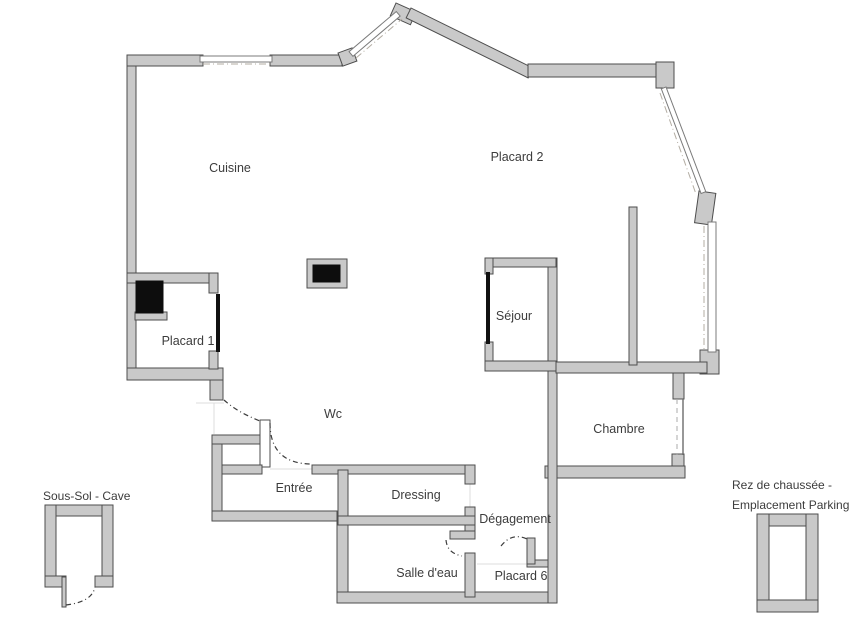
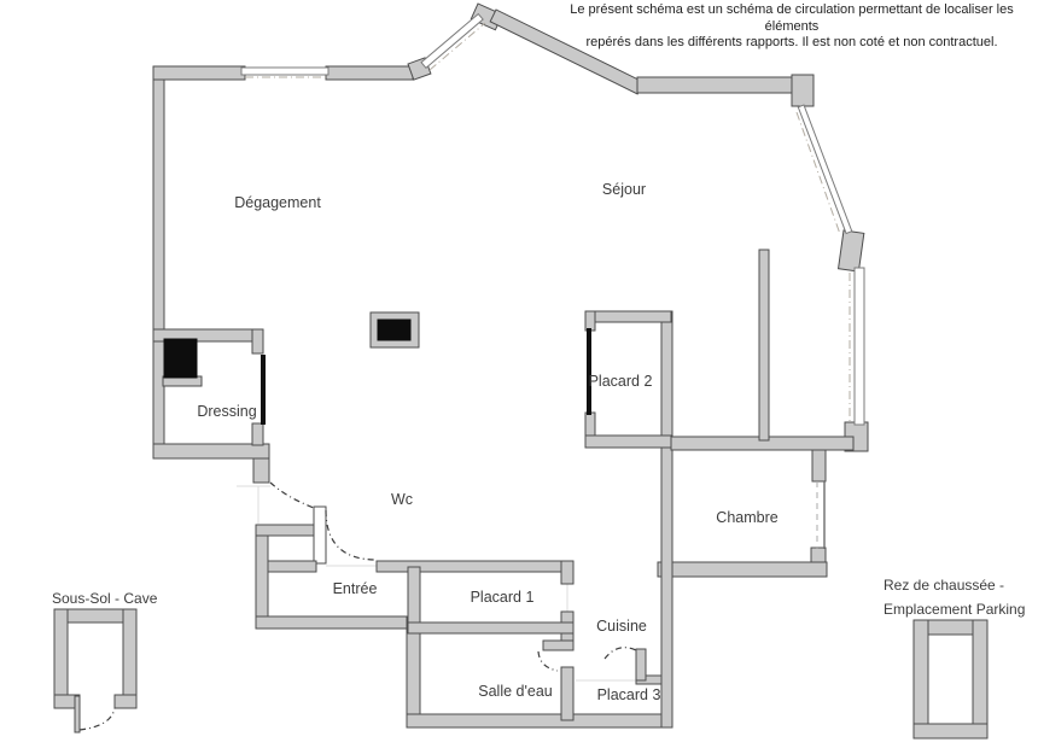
+ Le présent schéma est un schéma de circulation permettant de localiser les éléments
+ repérés dans les différents rapports. Il est non coté et non contractuel.
- Cuisine
+ Dégagement
- Placard 2
+ Séjour
- Placard 1
+ Dressing
- Séjour
+ Placard 2
  Wc
  Chambre
  Entrée
- Dressing
+ Placard 1
- Dégagement
+ Cuisine
  Salle d'eau
- Placard 6
+ Placard 3
  Sous-Sol - Cave
  Rez de chaussée -
  Emplacement Parking
